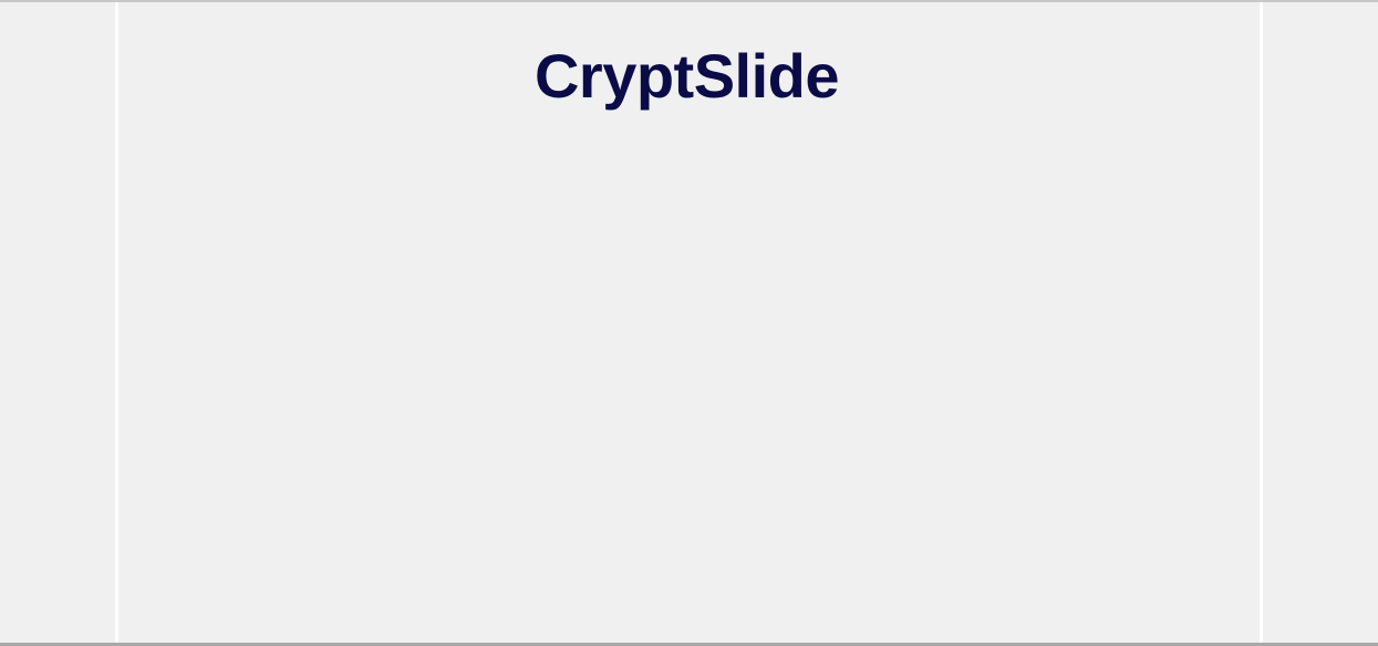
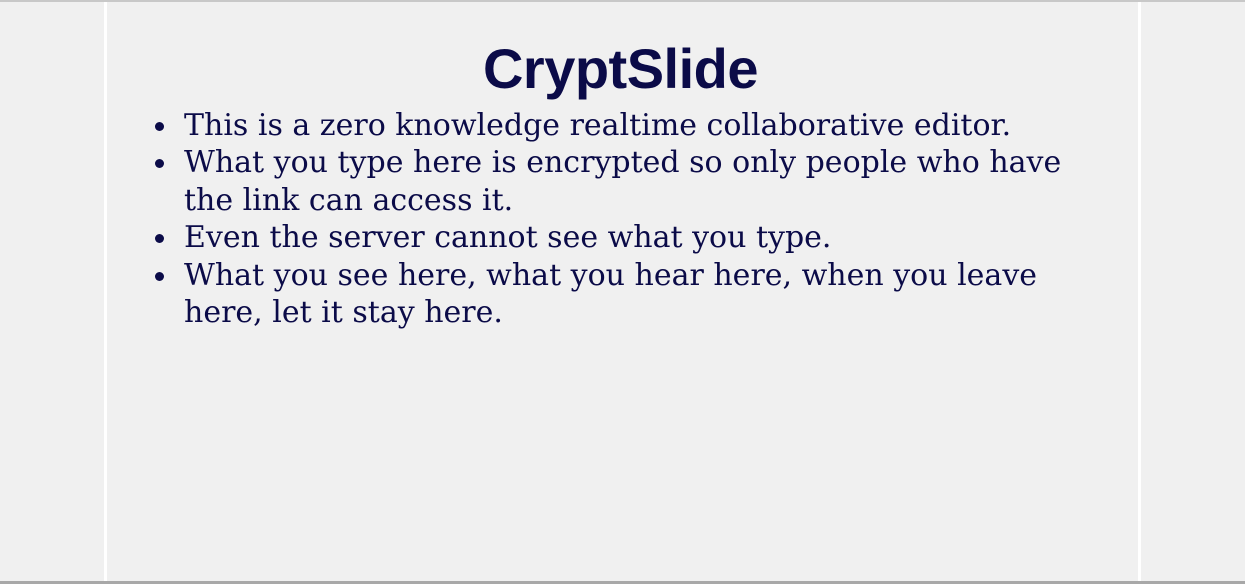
  CryptSlide
+ This is a zero knowledge realtime collaborative editor.
+ What you type here is encrypted so only people who have the link can access it.
+ Even the server cannot see what you type.
+ What you see here, what you hear here, when you leave here, let it stay here.
